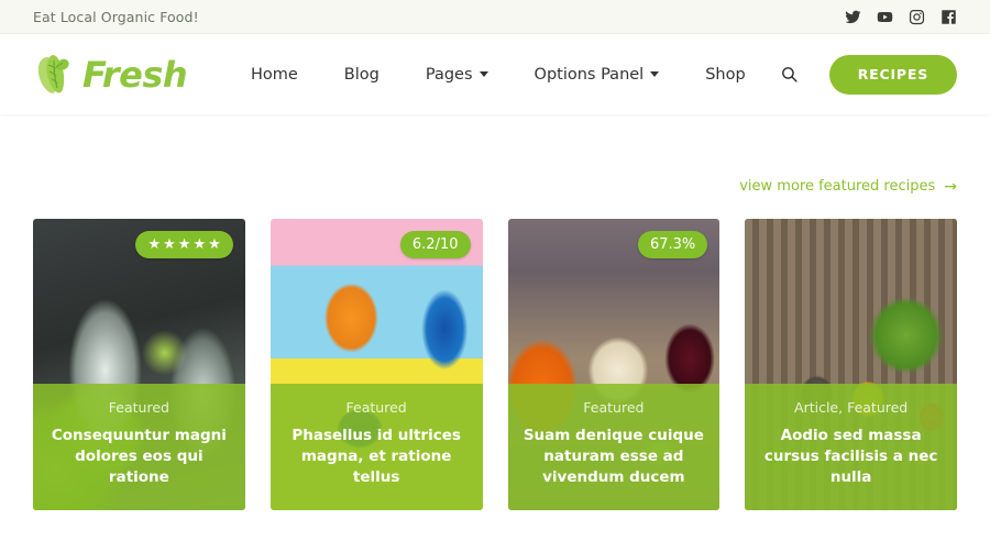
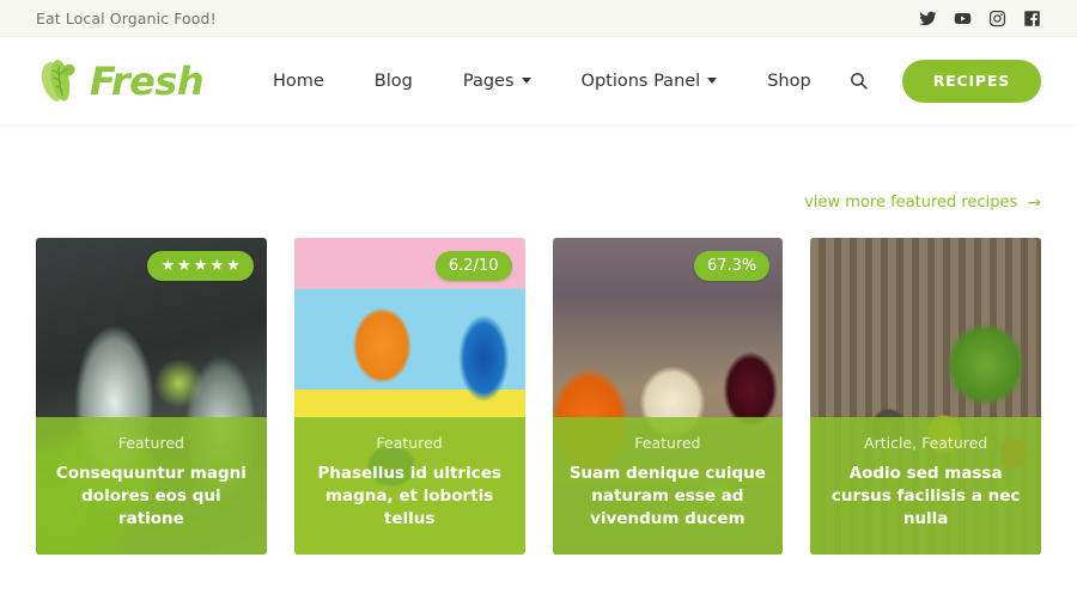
  Eat Local Organic Food!
  Fresh
  Home
  Blog
  Pages
  Options Panel
  Shop
  RECIPES
  view more featured recipes
  →
  ★
  ★
  ★
  ★
  ★
  Featured
  Consequuntur magni dolores eos qui ratione
  6.2/10
  Featured
- Phasellus id ultrices magna, et ratione tellus
+ Phasellus id ultrices magna, et lobortis tellus
  67.3%
  Featured
  Suam denique cuique naturam esse ad vivendum ducem
  Article, Featured
  Aodio sed massa cursus facilisis a nec nulla
